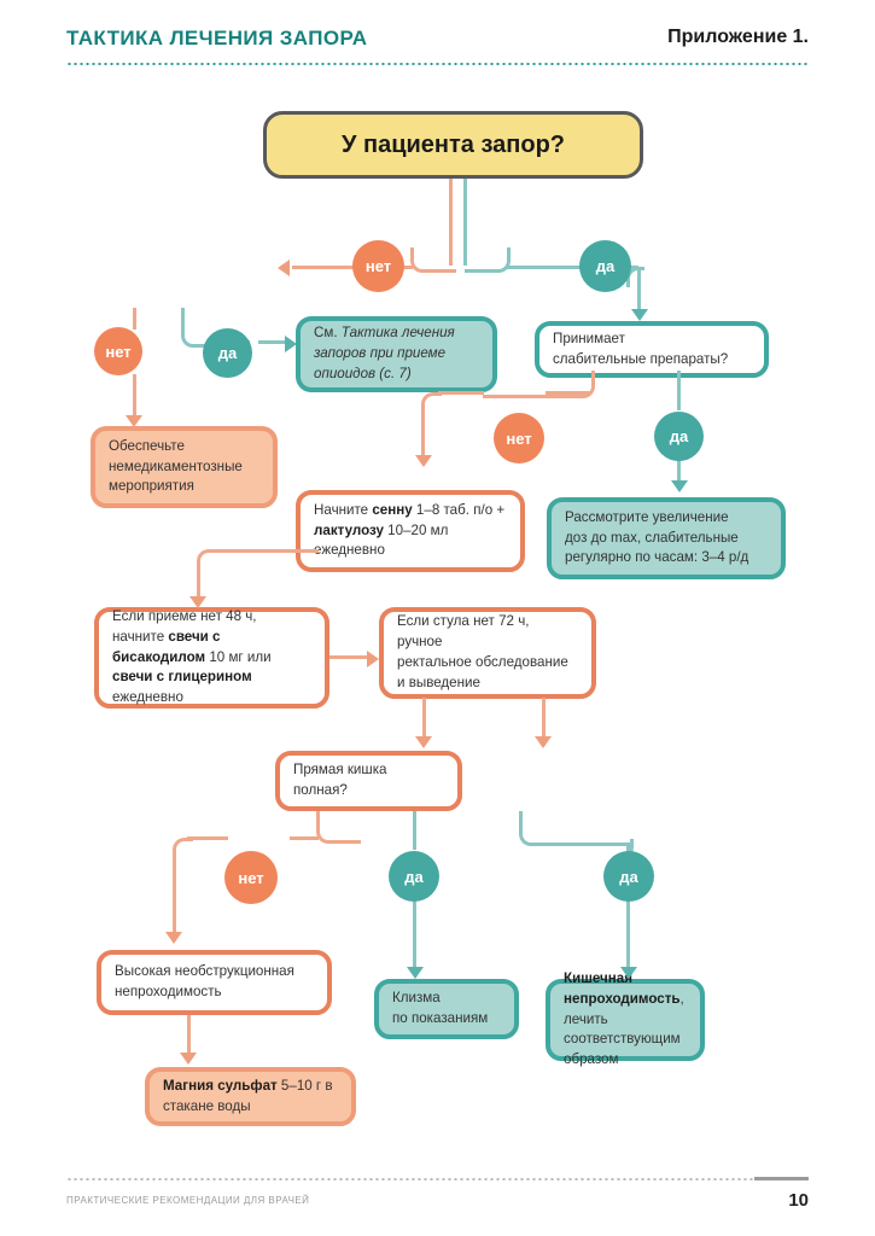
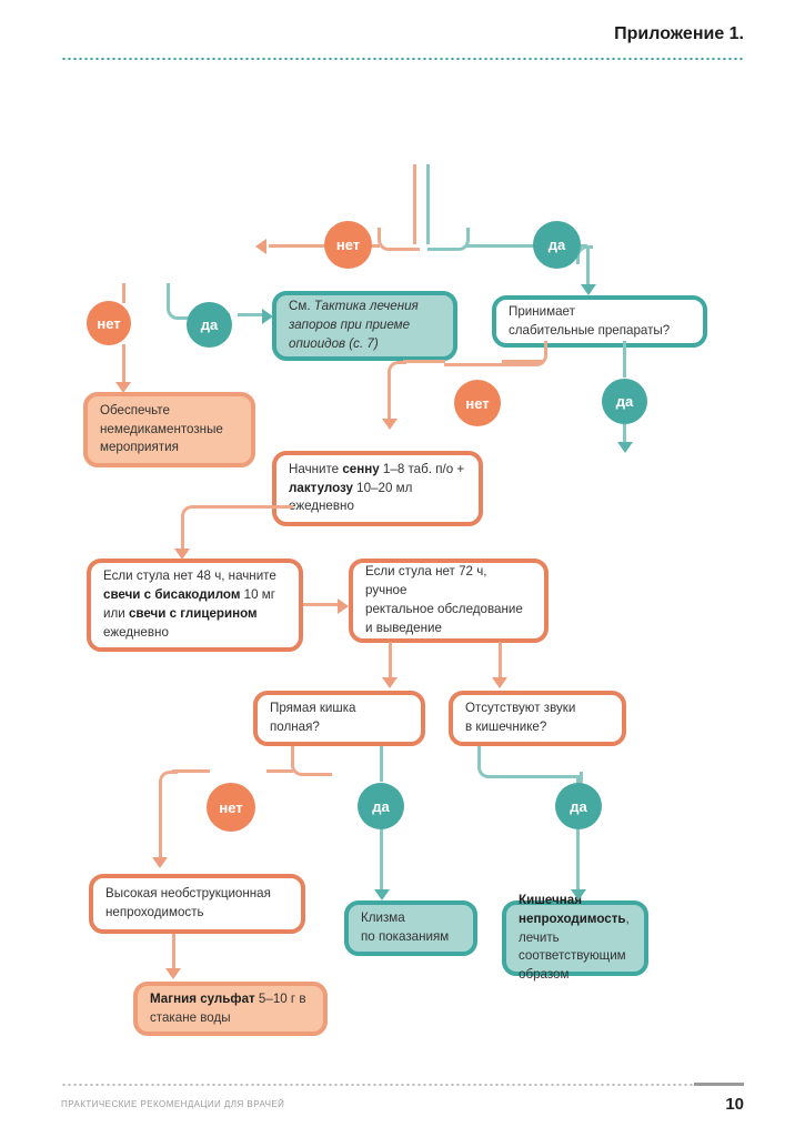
- ТАКТИКА ЛЕЧЕНИЯ ЗАПОРА
  Приложение 1.
- У пациента запор?
  См. Тактика лечения запоров при приеме опиоидов (с. 7)
  Обеспечьте
  немедикаментозные
  мероприятия
  Принимает
  слабительные препараты?
  Начните сенну 1–8 таб. п/о + лактулозу 10–20 мл ежедневно
- Рассмотрите увеличение
- доз до max, слабительные
- регулярно по часам: 3–4 р/д
- Если приеме нет 48 ч, начните свечи с бисакодилом 10 мг или свечи с глицерином ежедневно
+ Если стула нет 48 ч, начните свечи с бисакодилом 10 мг или свечи с глицерином ежедневно
  Если стула нет 72 ч, ручное
  ректальное обследование
  и выведение
  Прямая кишка
  полная?
+ Отсутствуют звуки
+ в кишечнике?
  Высокая необструкционная
  непроходимость
  Магния сульфат 5–10 г в стакане воды
  Клизма
  по показаниям
  Кишечная непроходимость, лечить соответствующим образом
  нет
  да
  нет
  да
  нет
  да
  нет
  да
  да
  ПРАКТИЧЕСКИЕ РЕКОМЕНДАЦИИ ДЛЯ ВРАЧЕЙ
  10
